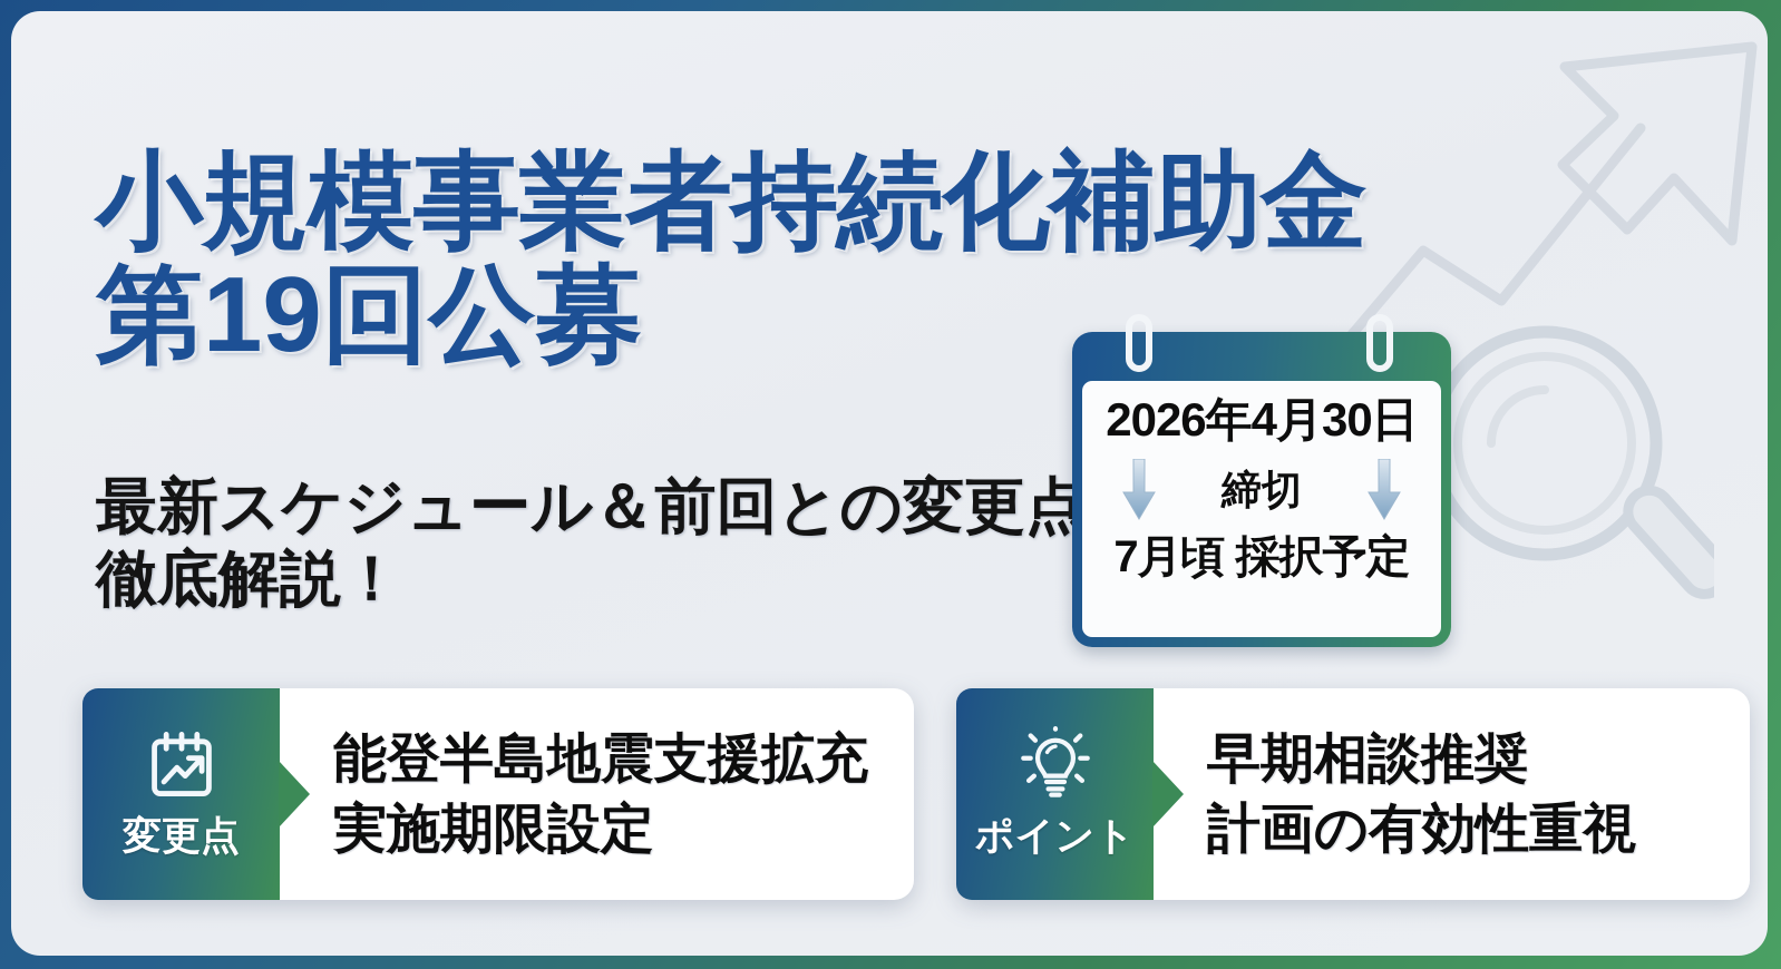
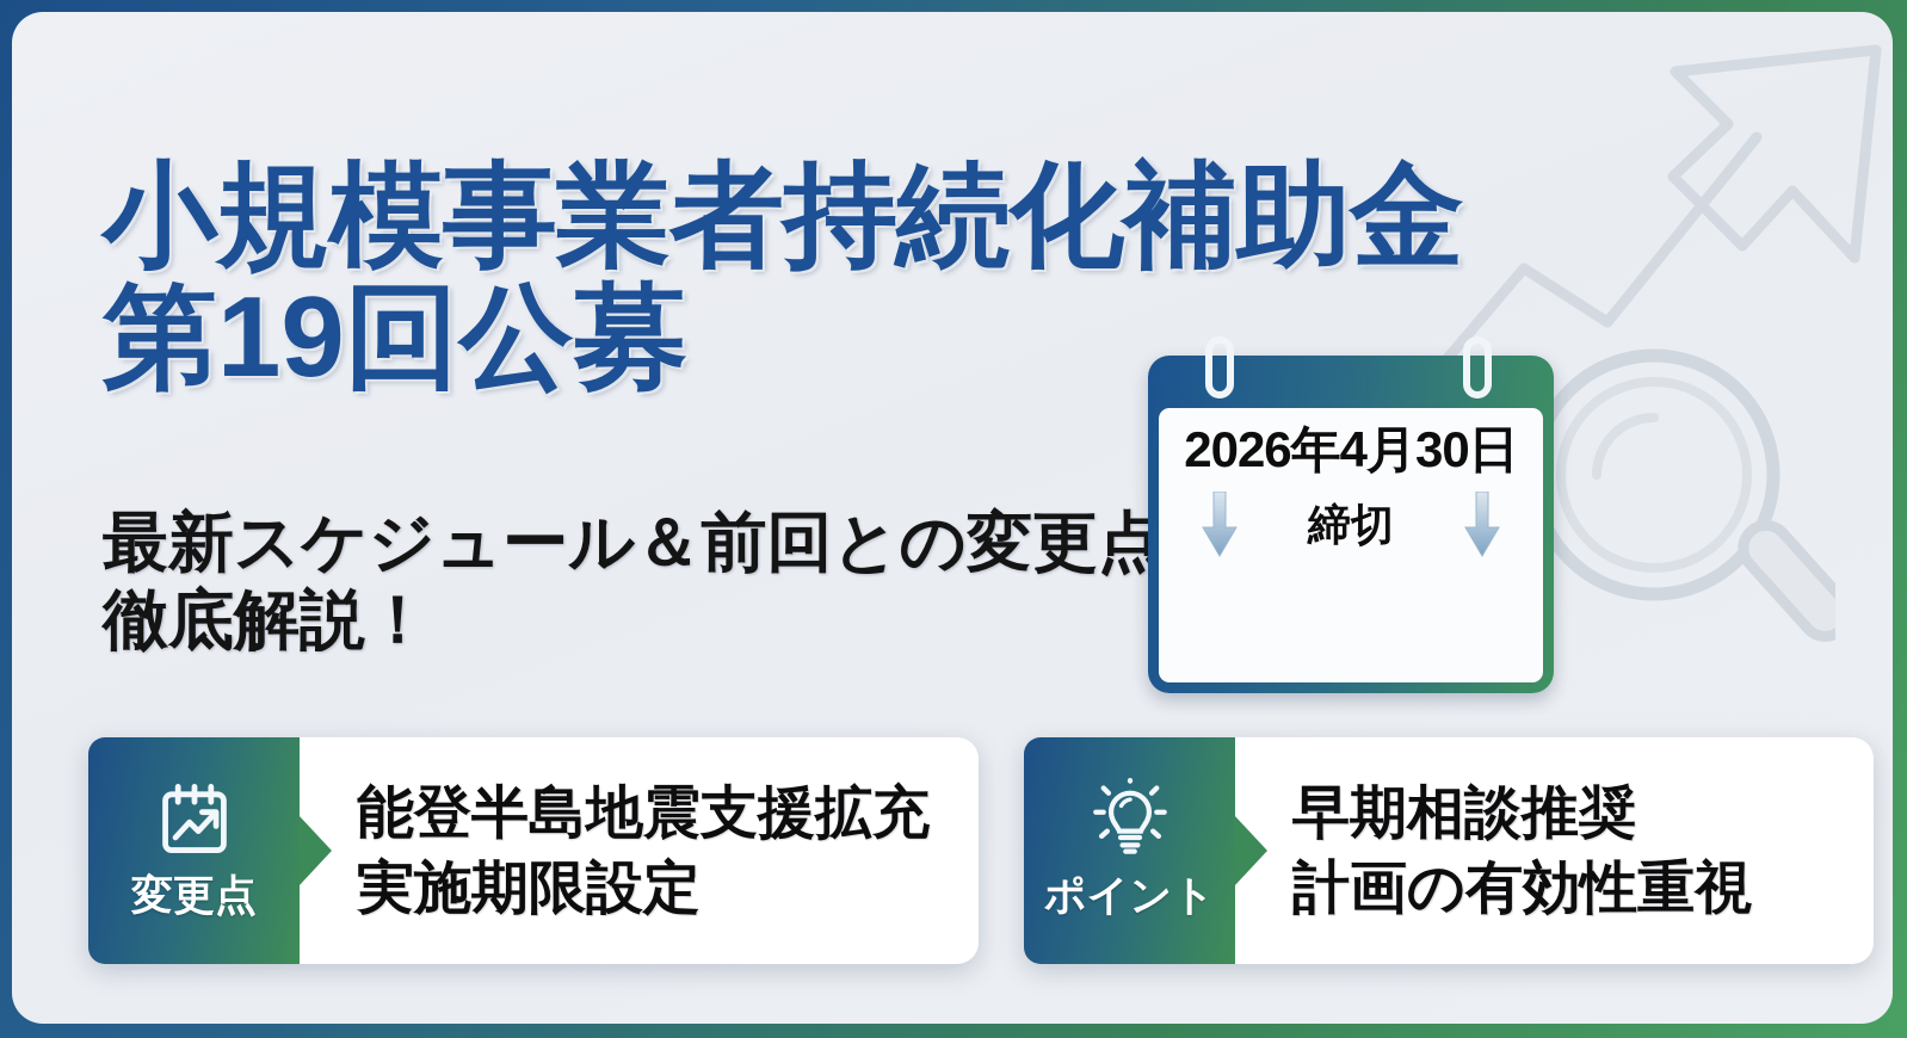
  小規模事業者持続化補助金
  第19回公募
  最新スケジュール＆前回との変更点
  徹底解説！
  2026年4月30日
  締切
- 7月頃 採択予定
  変更点
  能登半島地震支援拡充
  実施期限設定
  ポイント
  早期相談推奨
  計画の有効性重視
